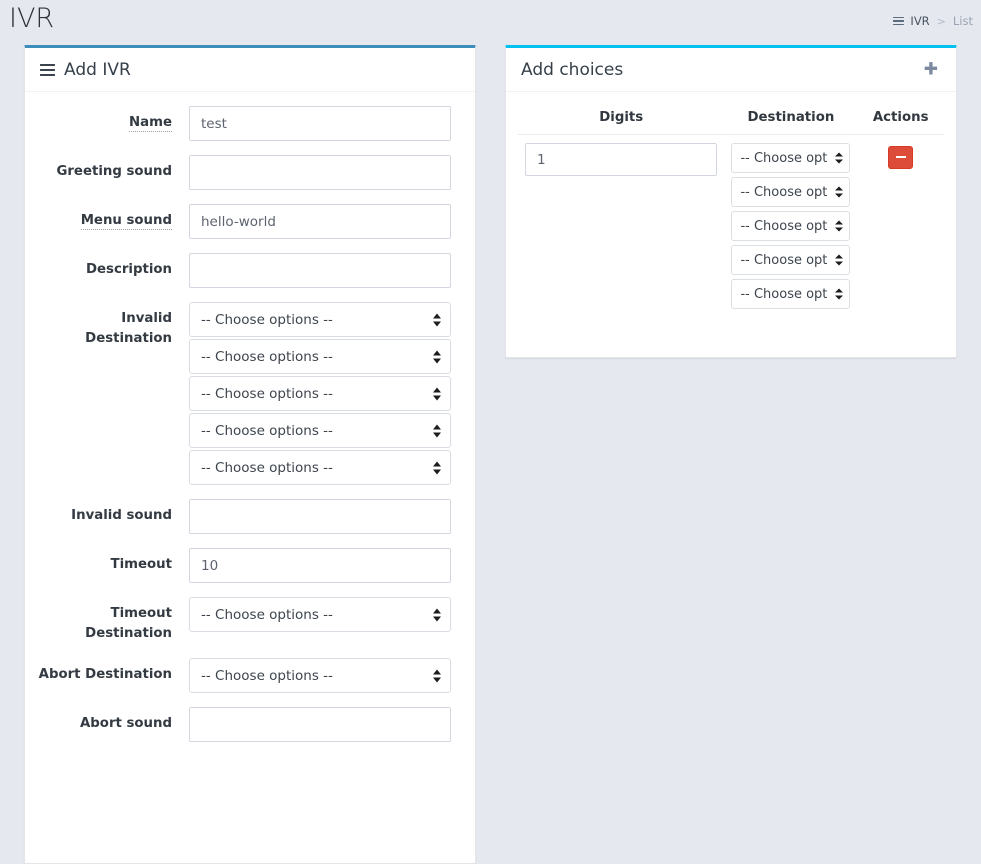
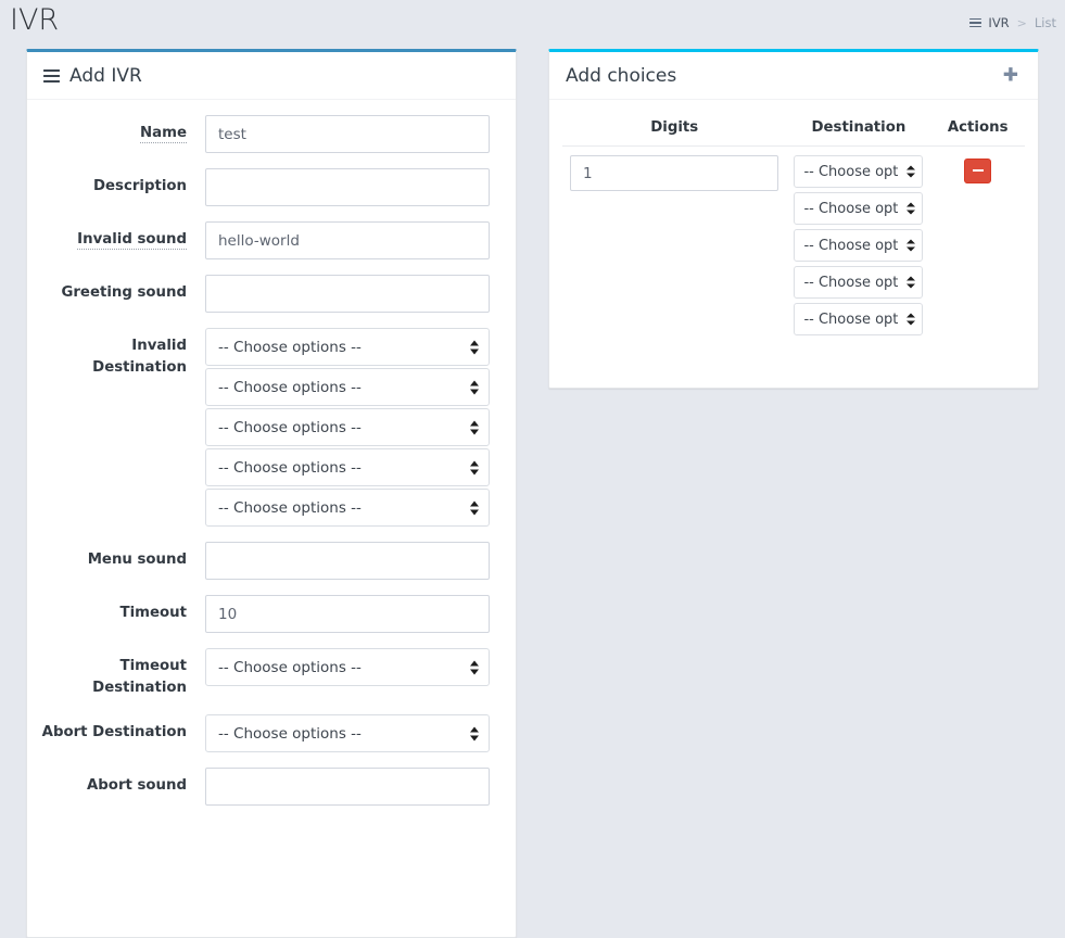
  IVR
  IVR
  >
  List
  Add IVR
  Name
  test
- Greeting sound
+ Description
- Menu sound
+ Invalid sound
  hello-world
- Description
+ Greeting sound
  Invalid Destination
  -- Choose options --
  -- Choose options --
  -- Choose options --
  -- Choose options --
  -- Choose options --
- Invalid sound
+ Menu sound
  Timeout
  10
  Timeout Destination
  -- Choose options --
  Abort Destination
  -- Choose options --
  Abort sound
  Add choices
  ✚
  Digits	Destination	Actions
  1	-- Choose opt -- Choose opt -- Choose opt -- Choose opt -- Choose opt
